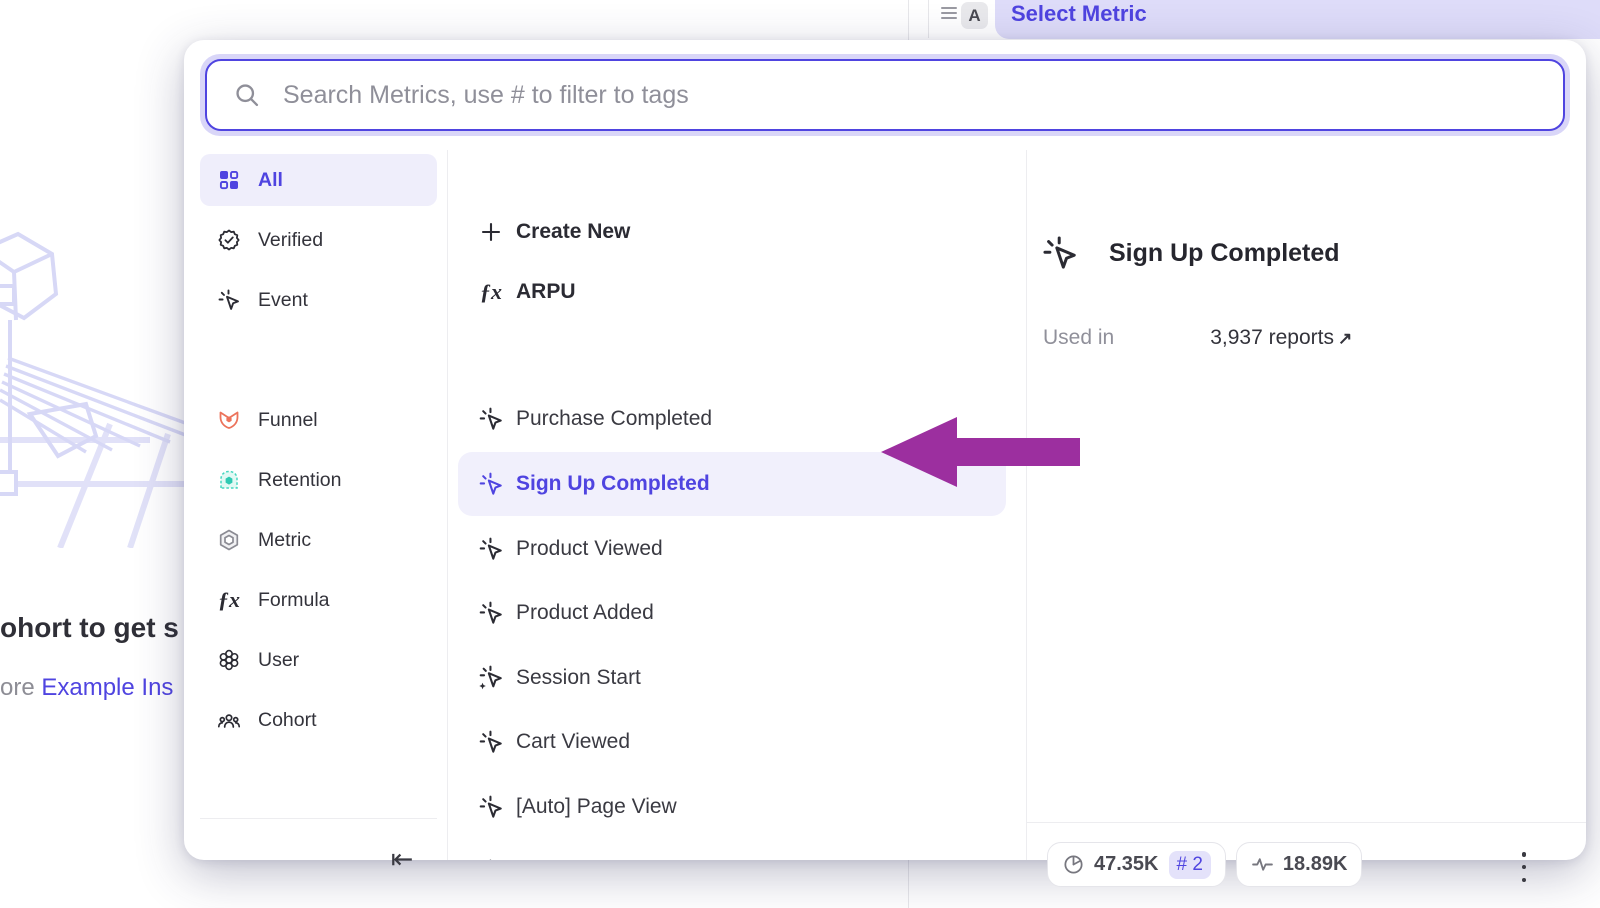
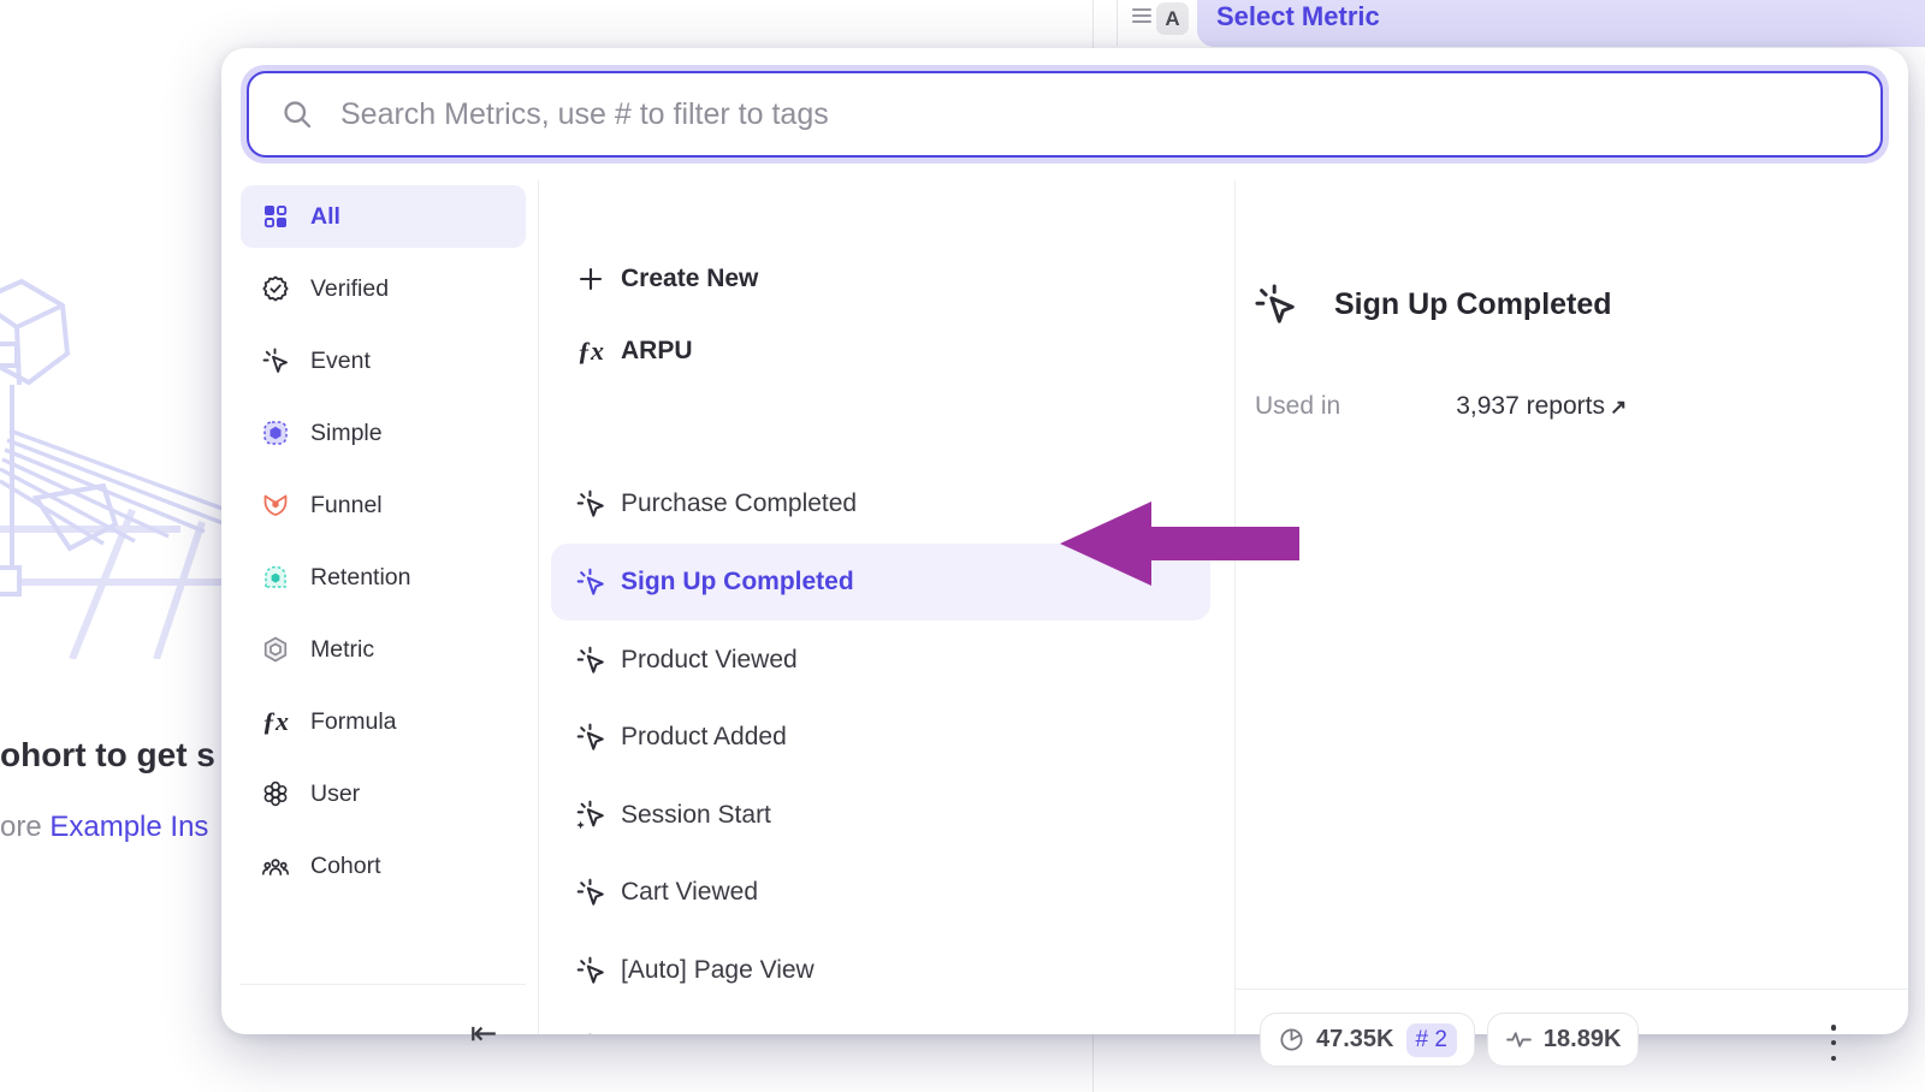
  A
  Select Metric
  ohort to get s
  ore Example Ins
  Search Metrics, use # to filter to tags
  All
  Verified
  Event
+ Simple
  Funnel
  Retention
  Metric
  ƒx
  Formula
  User
  Cohort
  ⇤
  Create New
  ƒx
  ARPU
  Purchase Completed
  Sign Up Completed
  Product Viewed
  Product Added
  Session Start
  Cart Viewed
  [Auto] Page View
  Sign Up Completed
  Used in
  3,937 reports ↗
  47.35K
  # 2
  18.89K
